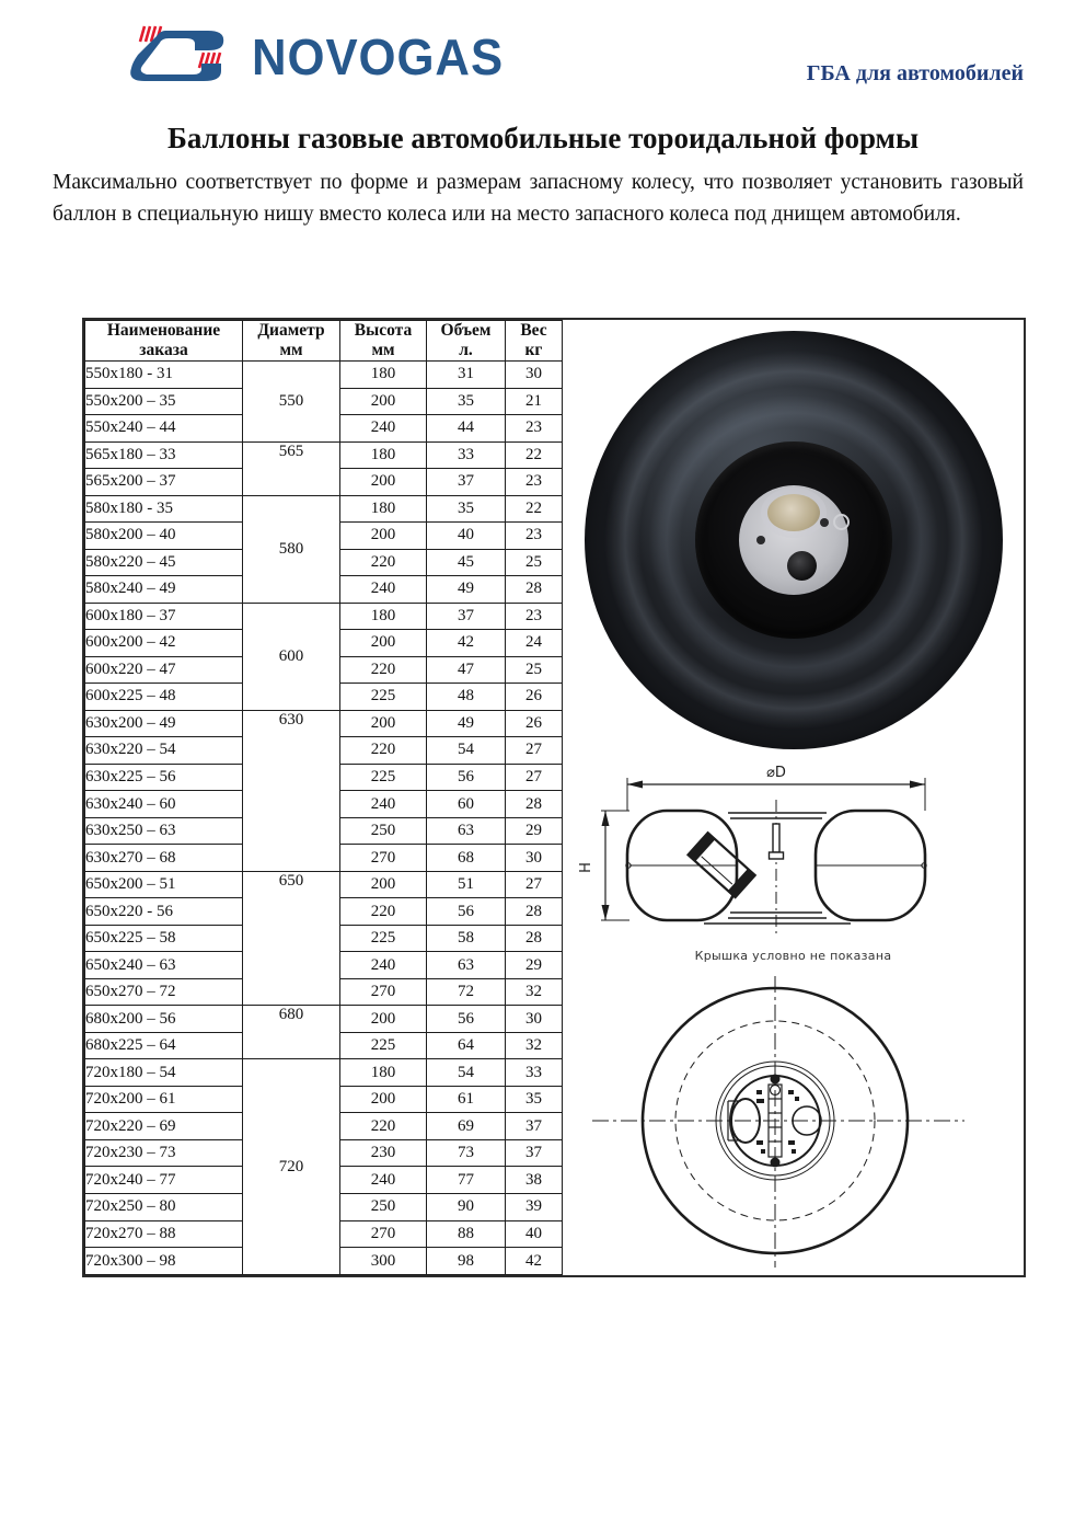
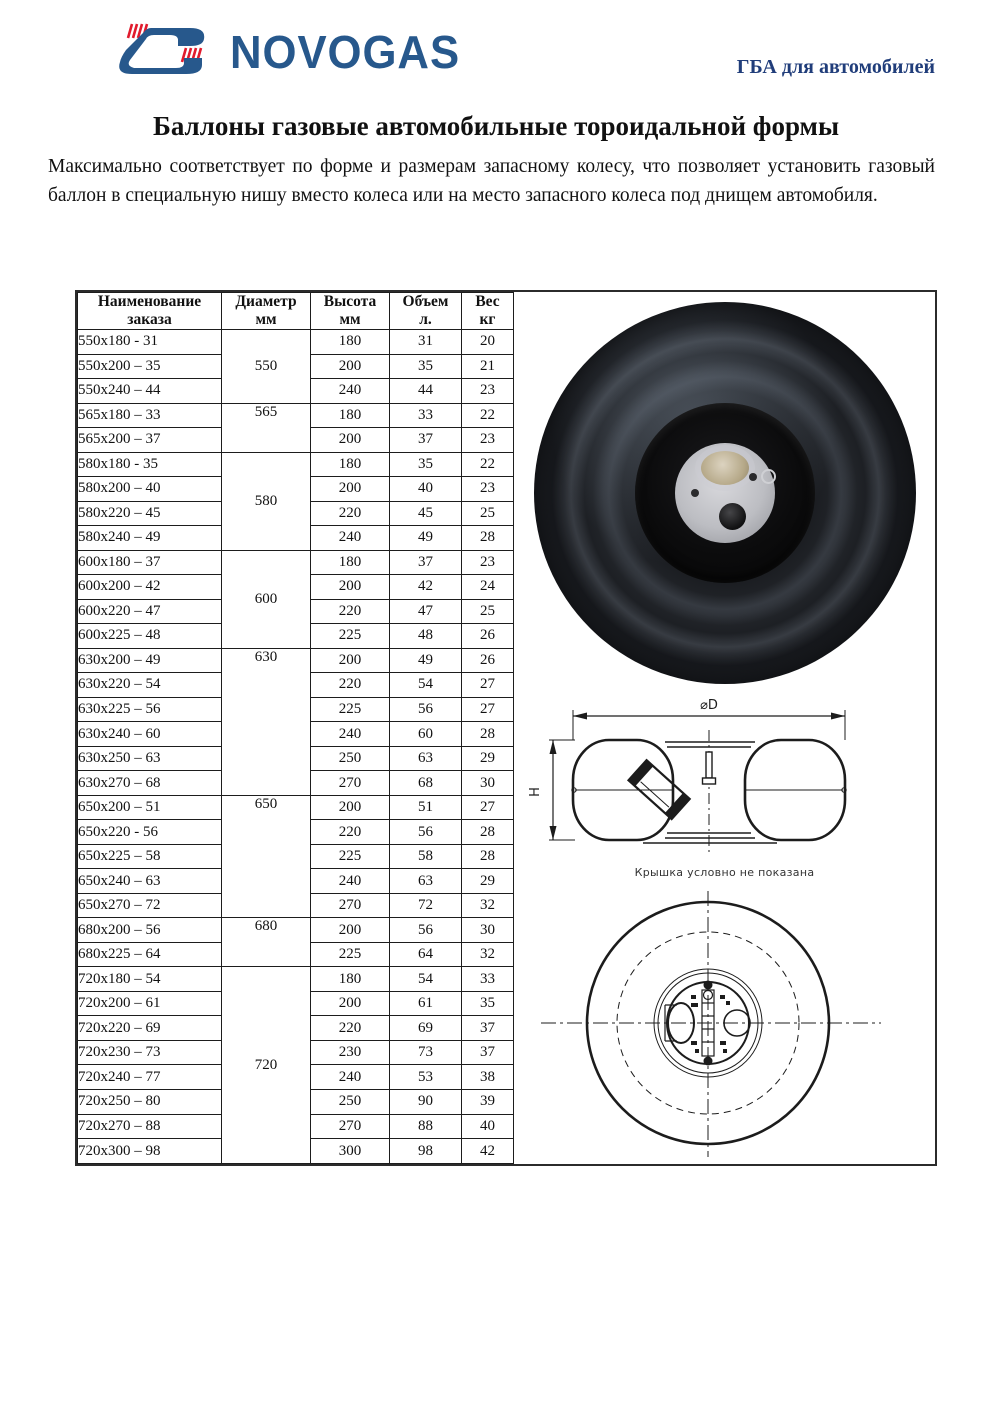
  NOVOGAS
  ГБА для автомобилей
  Баллоны газовые автомобильные тороидальной формы
  Максимально соответствует по форме и размерам запасному колесу, что позволяет установить газовый баллон в специальную нишу вместо колеса или на место запасного колеса под днищем автомобиля.
  Наименование заказа	Диаметр мм	Высота мм	Объем л.	Вес кг
- 550x180 - 31	550	180	31	30
+ 550x180 - 31	550	180	31	20
  550x200 – 35	200	35	21
  550x240 – 44	240	44	23
  565x180 – 33	565	180	33	22
  565x200 – 37	200	37	23
  580x180 - 35	580	180	35	22
  580x200 – 40	200	40	23
  580x220 – 45	220	45	25
  580x240 – 49	240	49	28
  600x180 – 37	600	180	37	23
  600x200 – 42	200	42	24
  600x220 – 47	220	47	25
  600x225 – 48	225	48	26
  630x200 – 49	630	200	49	26
  630x220 – 54	220	54	27
  630x225 – 56	225	56	27
  630x240 – 60	240	60	28
  630x250 – 63	250	63	29
  630x270 – 68	270	68	30
  650x200 – 51	650	200	51	27
  650x220 - 56	220	56	28
  650x225 – 58	225	58	28
  650x240 – 63	240	63	29
  650x270 – 72	270	72	32
  680x200 – 56	680	200	56	30
  680x225 – 64	225	64	32
  720x180 – 54	720	180	54	33
  720x200 – 61	200	61	35
  720x220 – 69	220	69	37
  720x230 – 73	230	73	37
- 720x240 – 77	240	77	38
+ 720x240 – 77	240	53	38
  720x250 – 80	250	90	39
  720x270 – 88	270	88	40
  720x300 – 98	300	98	42
  ⌀D
  Крышка условно не показана
